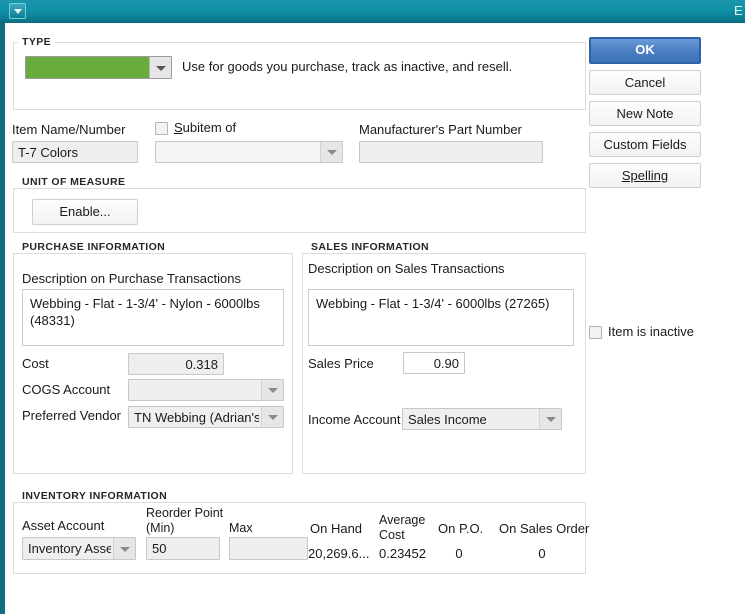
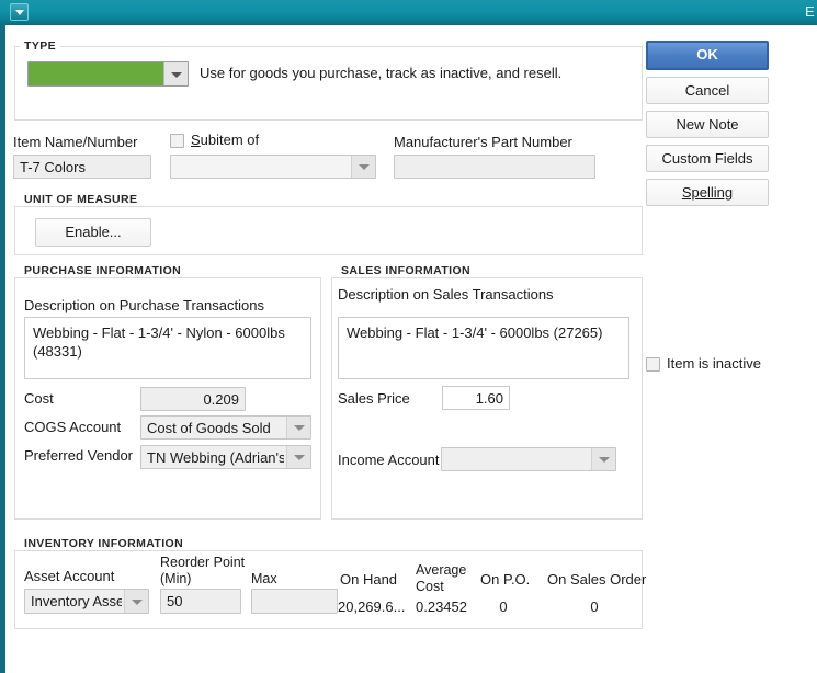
  E
  TYPE
  Use for goods you purchase, track as inactive, and resell.
  Item Name/Number
  T-7 Colors
  Subitem of
  Manufacturer's Part Number
  UNIT OF MEASURE
  Enable...
  PURCHASE INFORMATION
  Description on Purchase Transactions
  Webbing - Flat - 1-3/4' - Nylon - 6000lbs (48331)
  Cost
- 0.318
+ 0.209
  COGS Account
+ Cost of Goods Sold
  Preferred Vendor
  TN Webbing (Adrian's
  SALES INFORMATION
  Description on Sales Transactions
  Webbing - Flat - 1-3/4' - 6000lbs (27265)
  Sales Price
- 0.90
+ 1.60
  Income Account
- Sales Income
  INVENTORY INFORMATION
  Asset Account
  Inventory Asse
  Reorder Point
  (Min)
  50
  Max
  On Hand
  20,269.6...
  Average
  Cost
  0.23452
  On P.O.
  0
  On Sales Order
  0
  Item is inactive
  OK
  Cancel
  New Note
  Custom Fields
  Spelling
